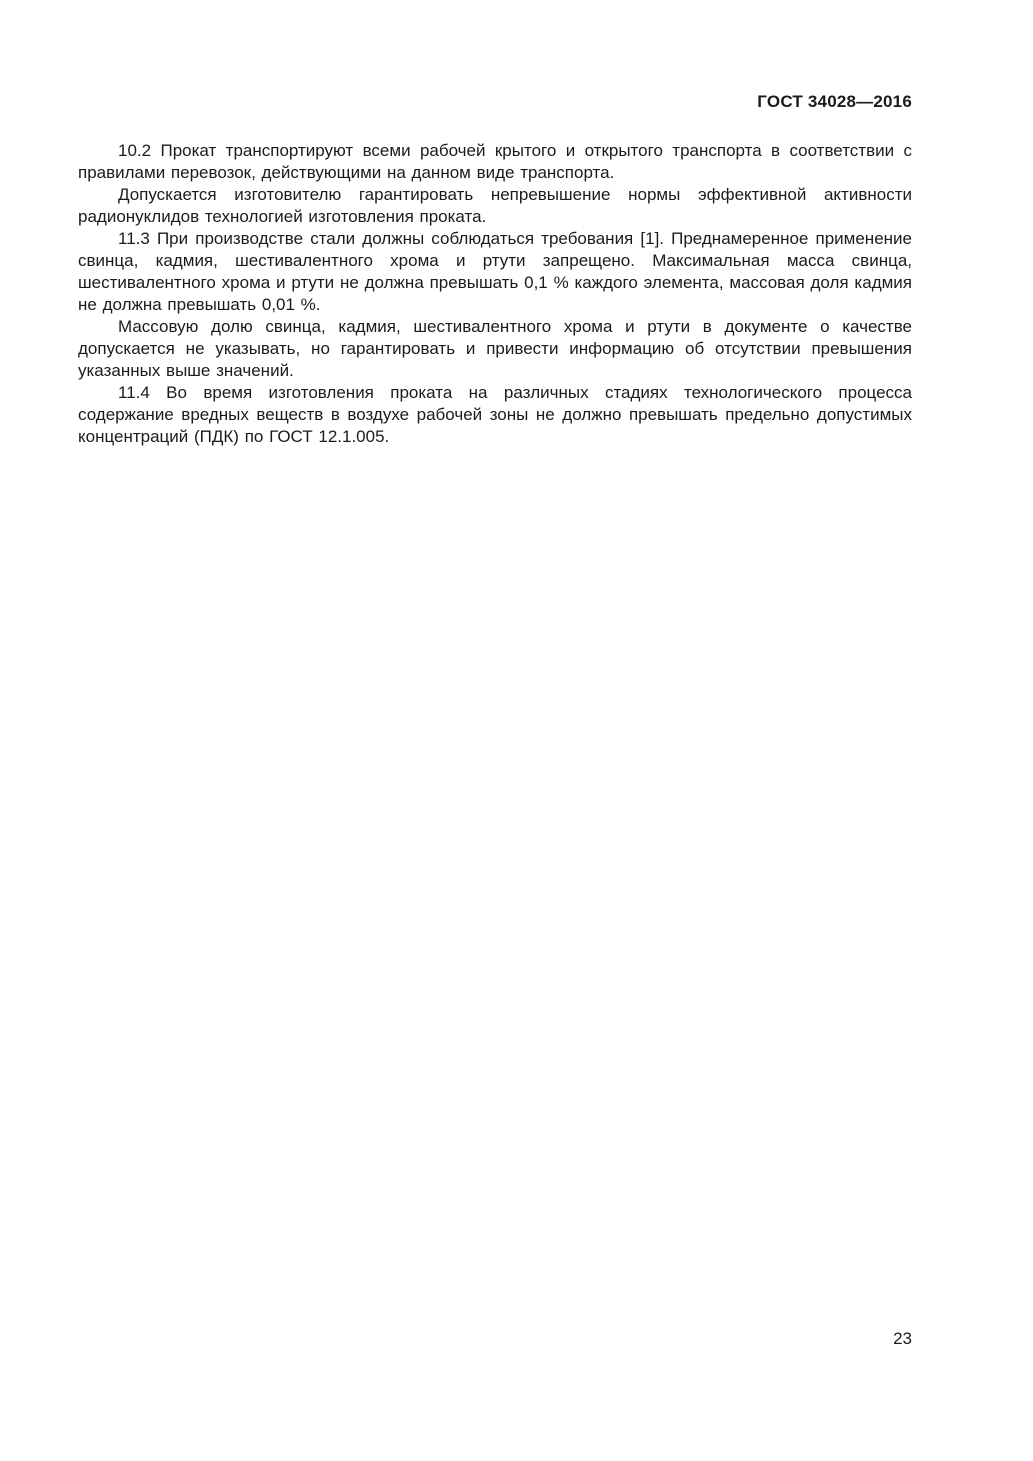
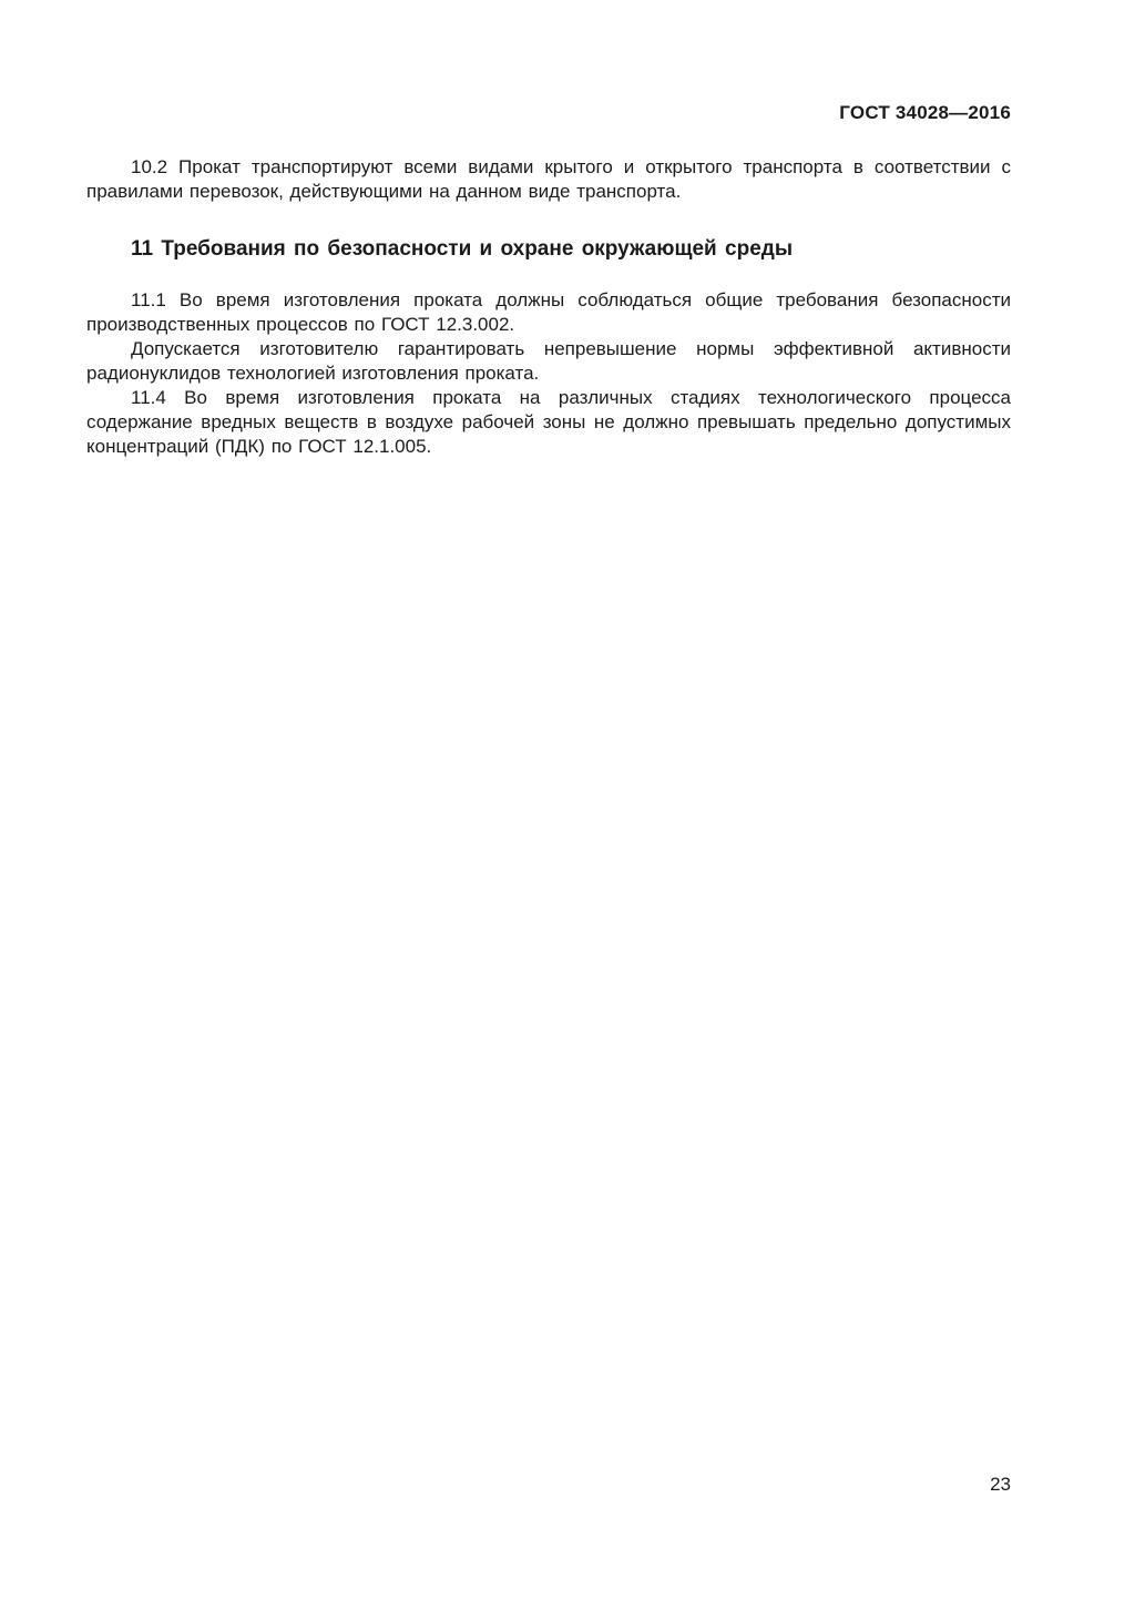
  ГОСТ 34028—2016
- 10.2 Прокат транспортируют всеми рабочей крытого и открытого транспорта в соответствии с правилами перевозок, действующими на данном виде транспорта.
+ 10.2 Прокат транспортируют всеми видами крытого и открытого транспорта в соответствии с правилами перевозок, действующими на данном виде транспорта.
+ 11 Требования по безопасности и охране окружающей среды
+ 11.1 Во время изготовления проката должны соблюдаться общие требования безопасности производственных процессов по ГОСТ 12.3.002.
  Допускается изготовителю гарантировать непревышение нормы эффективной активности радионуклидов технологией изготовления проката.
- 11.3 При производстве стали должны соблюдаться требования [1]. Преднамеренное применение свинца, кадмия, шестивалентного хрома и ртути запрещено. Максимальная масса свинца, шестивалентного хрома и ртути не должна превышать 0,1 % каждого элемента, массовая доля кадмия не должна превышать 0,01 %.
- Массовую долю свинца, кадмия, шестивалентного хрома и ртути в документе о качестве допускается не указывать, но гарантировать и привести информацию об отсутствии превышения указанных выше значений.
  11.4 Во время изготовления проката на различных стадиях технологического процесса содержание вредных веществ в воздухе рабочей зоны не должно превышать предельно допустимых концентраций (ПДК) по ГОСТ 12.1.005.
  23
